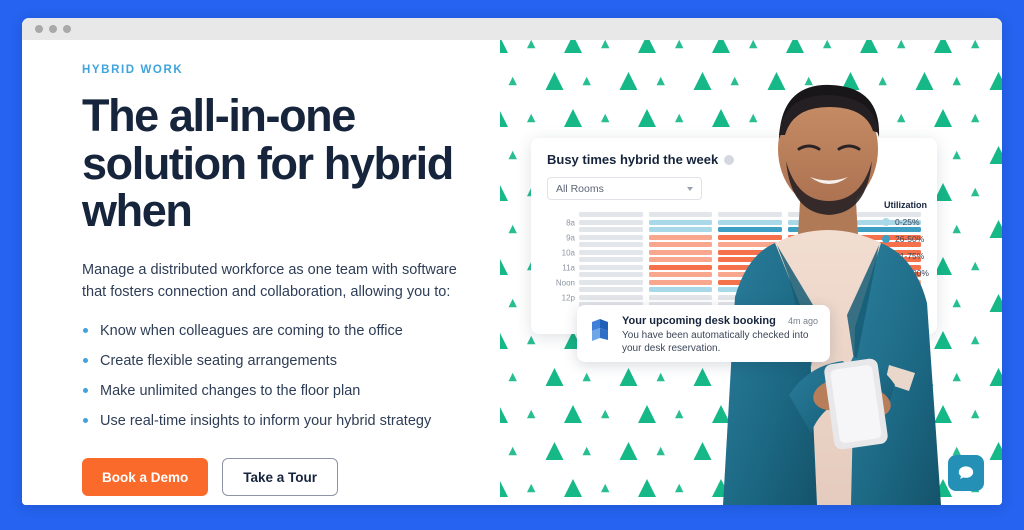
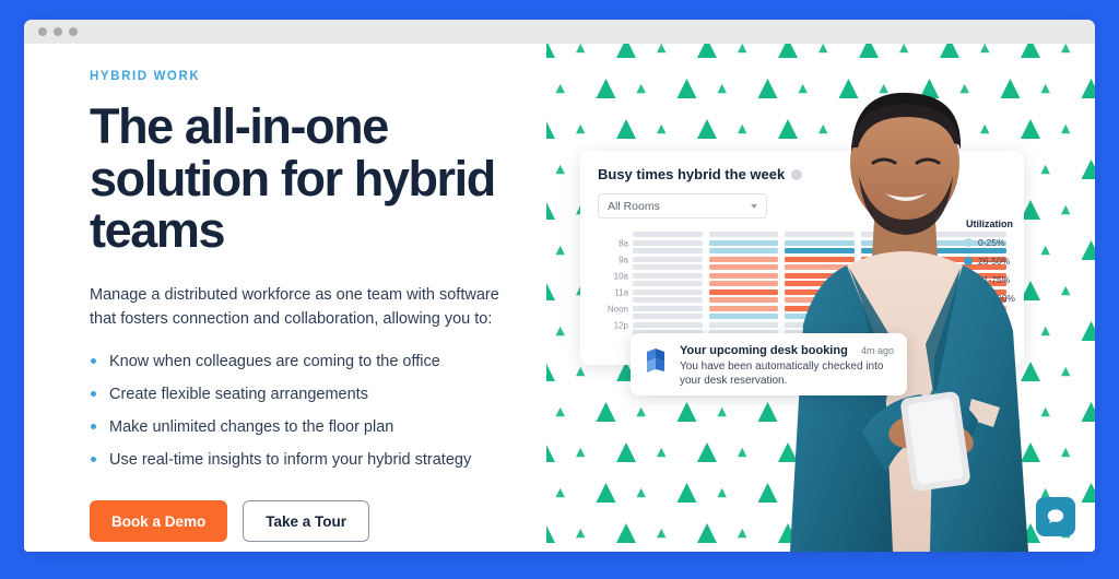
  HYBRID WORK
- The all-in-one solution for hybrid when
+ The all-in-one solution for hybrid teams
  Manage a distributed workforce as one team with software that fosters connection and collaboration, allowing you to:
  Know when colleagues are coming to the office
  Create flexible seating arrangements
  Make unlimited changes to the floor plan
  Use real-time insights to inform your hybrid strategy
  Book a Demo
  Take a Tour
  Busy times hybrid the week
  All Rooms
  8a
  9a
  10a
  11a
  Noon
  12p
  Utilization
  0-25%
  26-50%
  1-75%
  Your upcoming desk booking
  4m ago
  You have been automatically checked into your desk reservation.
